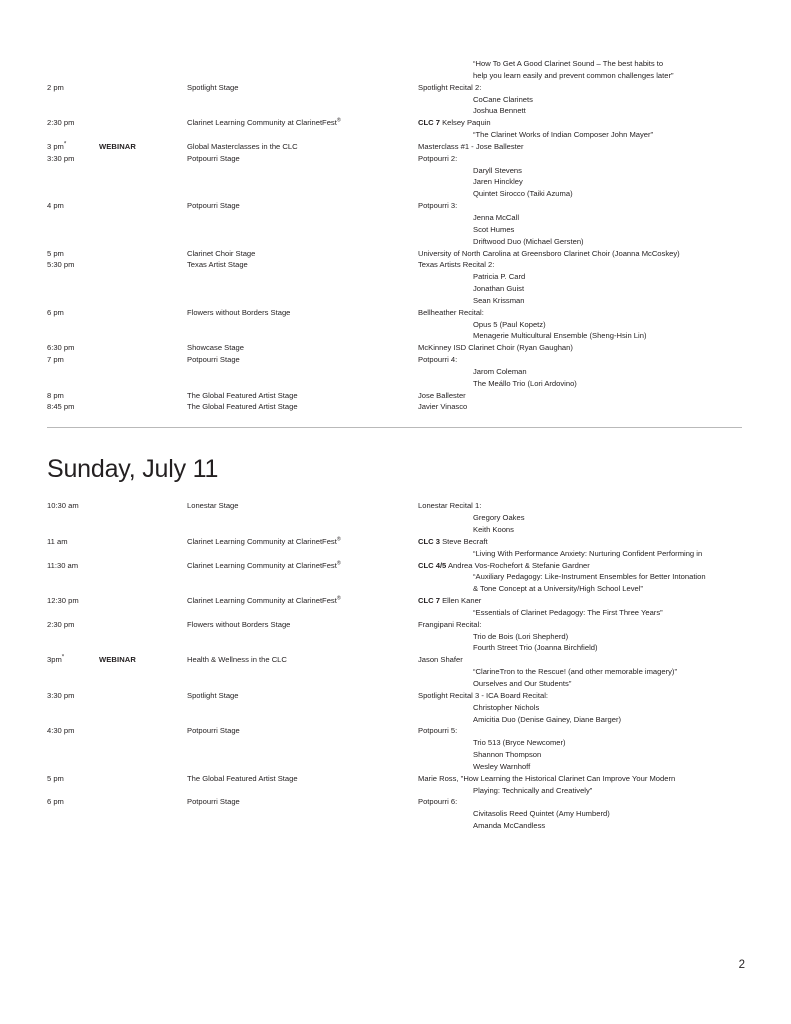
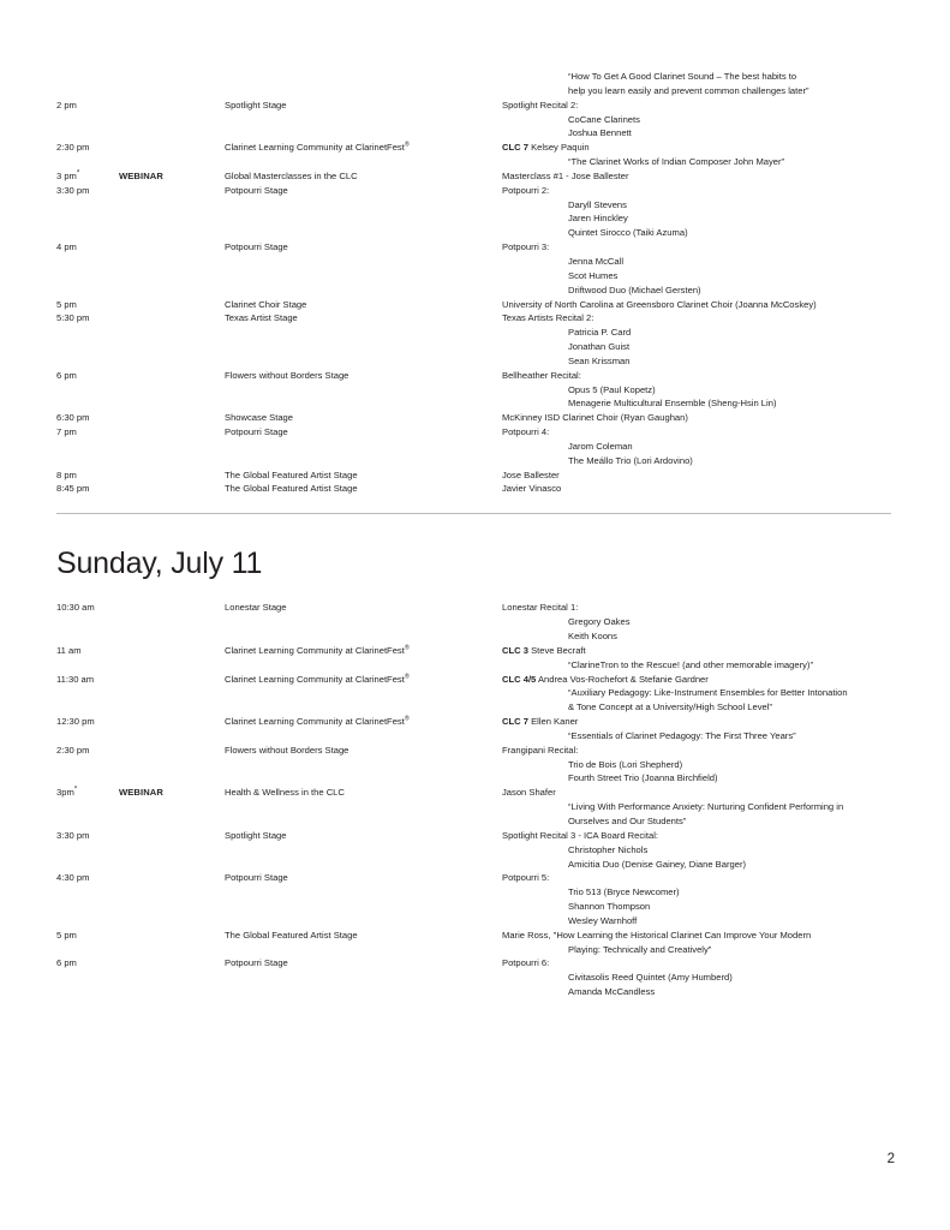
  			“How To Get A Good Clarinet Sound – The best habits tohelp you learn easily and prevent common challenges later”
  2 pm		Spotlight Stage	Spotlight Recital 2:CoCane ClarinetsJoshua Bennett
  2:30 pm		Clarinet Learning Community at ClarinetFest	CLC 7 Kelsey Paquin“The Clarinet Works of Indian Composer John Mayer”
  3 pm	WEBINAR	Global Masterclasses in the CLC	Masterclass #1 - Jose Ballester
  3:30 pm		Potpourri Stage	Potpourri 2:Daryll StevensJaren HinckleyQuintet Sirocco (Taiki Azuma)
  4 pm		Potpourri Stage	Potpourri 3:Jenna McCallScot HumesDriftwood Duo (Michael Gersten)
  5 pm		Clarinet Choir Stage	University of North Carolina at Greensboro Clarinet Choir (Joanna McCoskey)
  5:30 pm		Texas Artist Stage	Texas Artists Recital 2:Patricia P. CardJonathan GuistSean Krissman
  6 pm		Flowers without Borders Stage	Bellheather Recital:Opus 5 (Paul Kopetz)Menagerie Multicultural Ensemble (Sheng-Hsin Lin)
  6:30 pm		Showcase Stage	McKinney ISD Clarinet Choir (Ryan Gaughan)
  7 pm		Potpourri Stage	Potpourri 4:Jarom ColemanThe Meállo Trio (Lori Ardovino)
  8 pm		The Global Featured Artist Stage	Jose Ballester
  8:45 pm		The Global Featured Artist Stage	Javier Vinasco
  Sunday, July 11
  10:30 am		Lonestar Stage	Lonestar Recital 1:Gregory OakesKeith Koons
- 11 am		Clarinet Learning Community at ClarinetFest	CLC 3 Steve Becraft“Living With Performance Anxiety: Nurturing Confident Performing in
+ 11 am		Clarinet Learning Community at ClarinetFest	CLC 3 Steve Becraft“ClarineTron to the Rescue! (and other memorable imagery)”
  11:30 am		Clarinet Learning Community at ClarinetFest	CLC 4/5 Andrea Vos-Rochefort & Stefanie Gardner“Auxiliary Pedagogy: Like-Instrument Ensembles for Better Intonation& Tone Concept at a University/High School Level”
  12:30 pm		Clarinet Learning Community at ClarinetFest	CLC 7 Ellen Kaner“Essentials of Clarinet Pedagogy: The First Three Years”
  2:30 pm		Flowers without Borders Stage	Frangipani Recital:Trio de Bois (Lori Shepherd)Fourth Street Trio (Joanna Birchfield)
- 3pm	WEBINAR	Health & Wellness in the CLC	Jason Shafer“ClarineTron to the Rescue! (and other memorable imagery)”Ourselves and Our Students”
+ 3pm	WEBINAR	Health & Wellness in the CLC	Jason Shafer“Living With Performance Anxiety: Nurturing Confident Performing inOurselves and Our Students”
  3:30 pm		Spotlight Stage	Spotlight Recital 3 - ICA Board Recital:Christopher NicholsAmicitia Duo (Denise Gainey, Diane Barger)
  4:30 pm		Potpourri Stage	Potpourri 5:Trio 513 (Bryce Newcomer)Shannon ThompsonWesley Warnhoff
  5 pm		The Global Featured Artist Stage	Marie Ross, "How Learning the Historical Clarinet Can Improve Your ModernPlaying: Technically and Creatively”
  6 pm		Potpourri Stage	Potpourri 6:Civitasolis Reed Quintet (Amy Humberd)Amanda McCandless
  2
